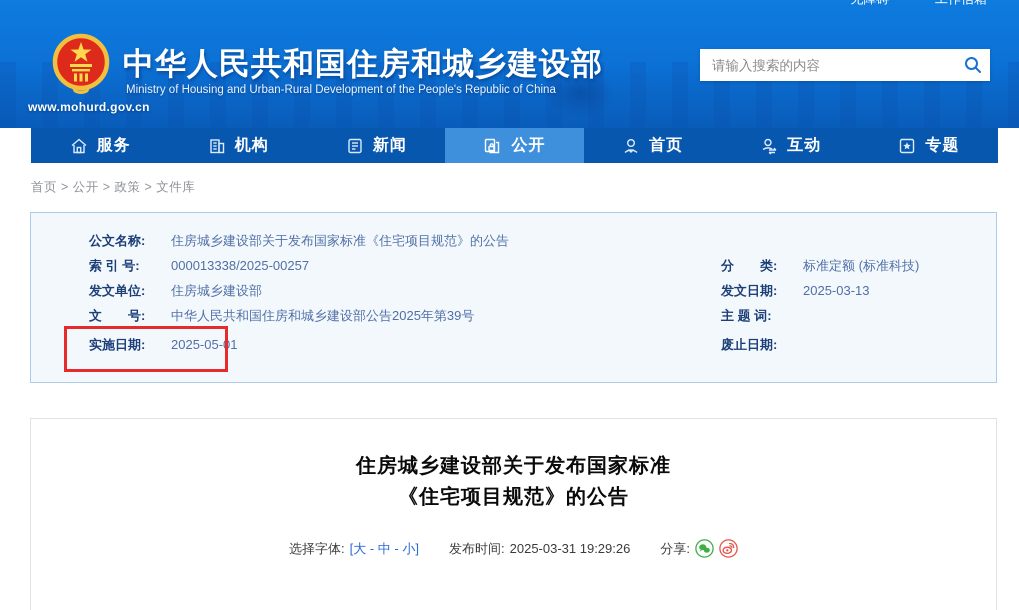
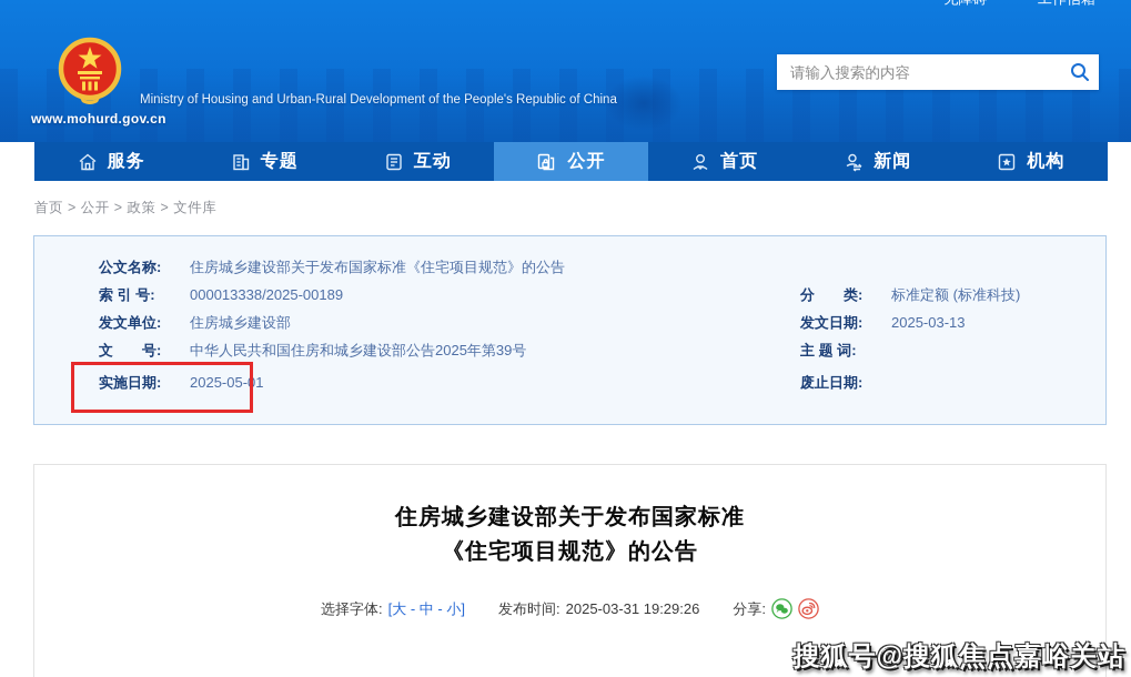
  www.mohurd.gov.cn
- 中华人民共和国住房和城乡建设部
  Ministry of Housing and Urban-Rural Development of the People's Republic of China
  请输入搜索的内容
  服务
- 机构
+ 专题
- 新闻
+ 互动
  公开
  首页
- 互动
+ 新闻
- 专题
+ 机构
  首页 > 公开 > 政策 > 文件库
  公文名称:
  住房城乡建设部关于发布国家标准《住宅项目规范》的公告
  索 引 号:
- 000013338/2025-00257
+ 000013338/2025-00189
  发文单位:
  住房城乡建设部
  文 号:
  中华人民共和国住房和城乡建设部公告2025年第39号
  实施日期:
  2025-05-01
  分 类:
  标准定额 (标准科技)
  发文日期:
  2025-03-13
  主 题 词:
  废止日期:
  住房城乡建设部关于发布国家标准
  《住宅项目规范》的公告
  选择字体:
  [大 - 中 - 小]
  发布时间:
  2025-03-31 19:29:26
  分享:
+ 搜狐号@搜狐焦点嘉峪关站
